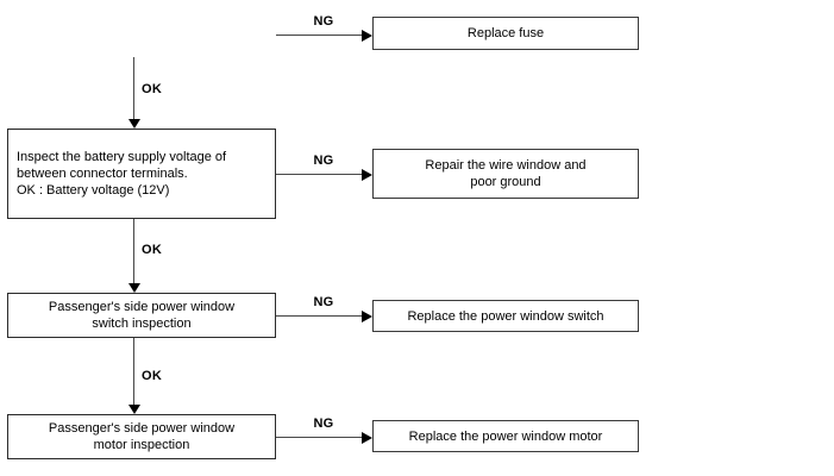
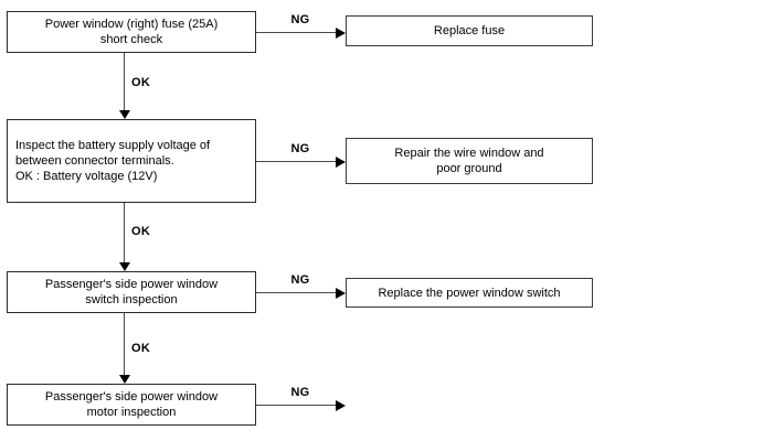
+ Power window (right) fuse (25A)
+ short check
  Inspect the battery supply voltage of
  between connector terminals.
  OK : Battery voltage (12V)
  Passenger's side power window
  switch inspection
  Passenger's side power window
  motor inspection
  Replace fuse
  Repair the wire window and
  poor ground
  Replace the power window switch
- Replace the power window motor
  OK
  OK
  OK
  NG
  NG
  NG
  NG
